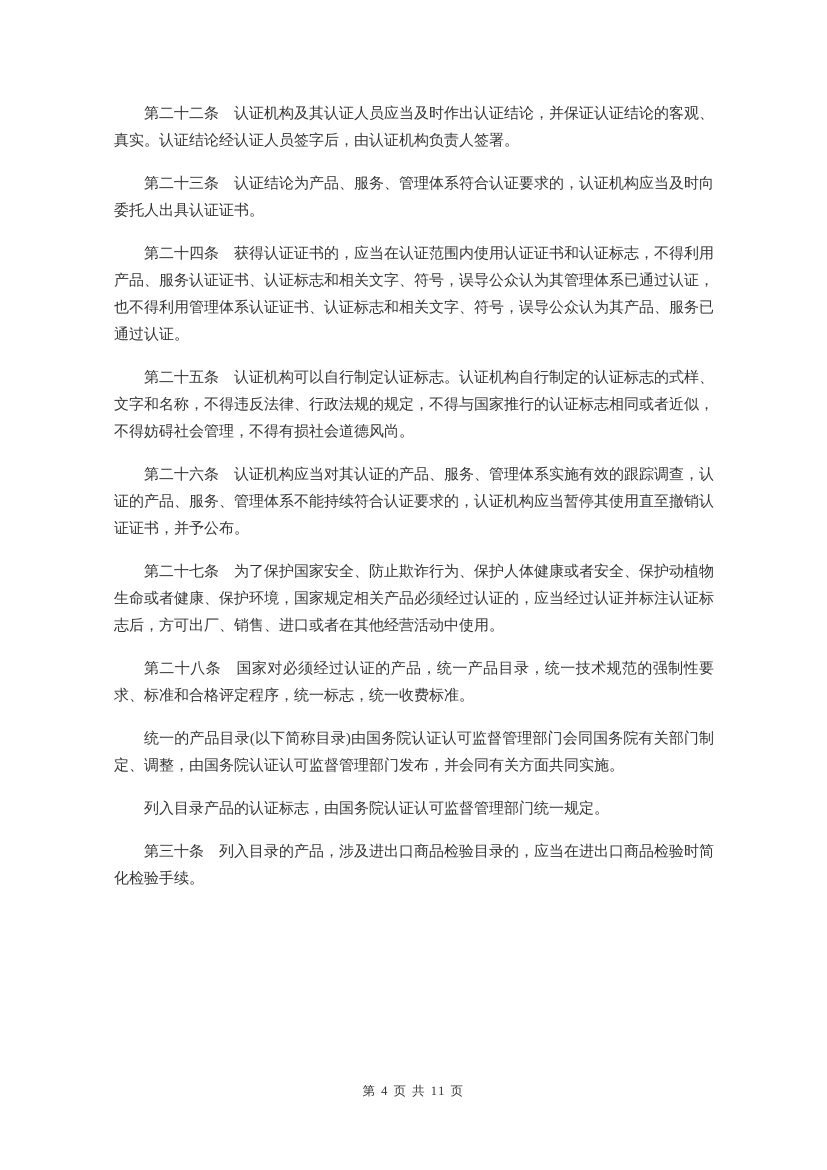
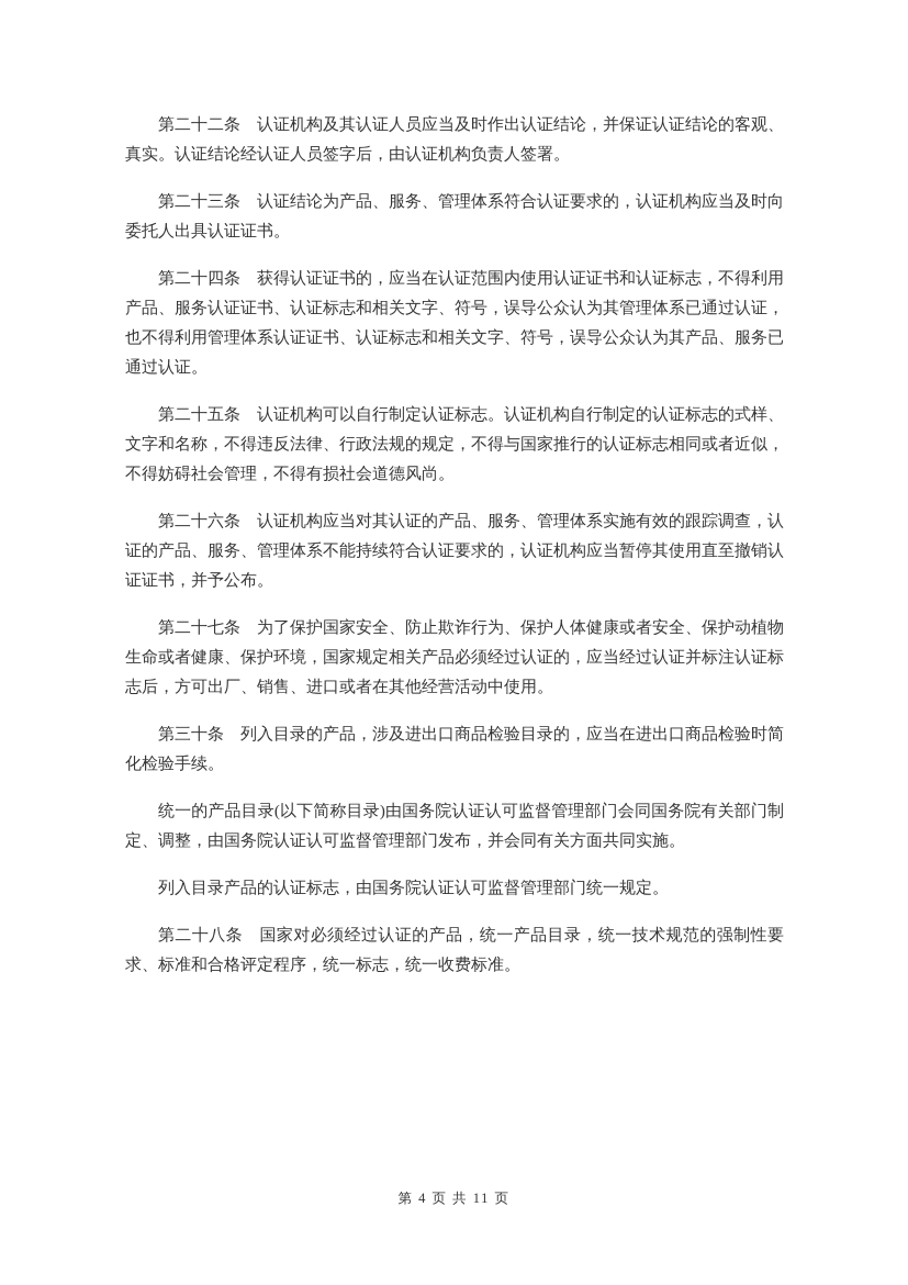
  第二十二条 认证机构及其认证人员应当及时作出认证结论，并保证认证结论的客观、真实。认证结论经认证人员签字后，由认证机构负责人签署。
  第二十三条 认证结论为产品、服务、管理体系符合认证要求的，认证机构应当及时向委托人出具认证证书。
  第二十四条 获得认证证书的，应当在认证范围内使用认证证书和认证标志，不得利用产品、服务认证证书、认证标志和相关文字、符号，误导公众认为其管理体系已通过认证，也不得利用管理体系认证证书、认证标志和相关文字、符号，误导公众认为其产品、服务已通过认证。
  第二十五条 认证机构可以自行制定认证标志。认证机构自行制定的认证标志的式样、文字和名称，不得违反法律、行政法规的规定，不得与国家推行的认证标志相同或者近似，不得妨碍社会管理，不得有损社会道德风尚。
  第二十六条 认证机构应当对其认证的产品、服务、管理体系实施有效的跟踪调查，认证的产品、服务、管理体系不能持续符合认证要求的，认证机构应当暂停其使用直至撤销认证证书，并予公布。
  第二十七条 为了保护国家安全、防止欺诈行为、保护人体健康或者安全、保护动植物生命或者健康、保护环境，国家规定相关产品必须经过认证的，应当经过认证并标注认证标志后，方可出厂、销售、进口或者在其他经营活动中使用。
- 第二十八条 国家对必须经过认证的产品，统一产品目录，统一技术规范的强制性要求、标准和合格评定程序，统一标志，统一收费标准。
+ 第三十条 列入目录的产品，涉及进出口商品检验目录的，应当在进出口商品检验时简化检验手续。
  统一的产品目录(以下简称目录)由国务院认证认可监督管理部门会同国务院有关部门制定、调整，由国务院认证认可监督管理部门发布，并会同有关方面共同实施。
  列入目录产品的认证标志，由国务院认证认可监督管理部门统一规定。
- 第三十条 列入目录的产品，涉及进出口商品检验目录的，应当在进出口商品检验时简化检验手续。
+ 第二十八条 国家对必须经过认证的产品，统一产品目录，统一技术规范的强制性要求、标准和合格评定程序，统一标志，统一收费标准。
  第 4 页 共 11 页
